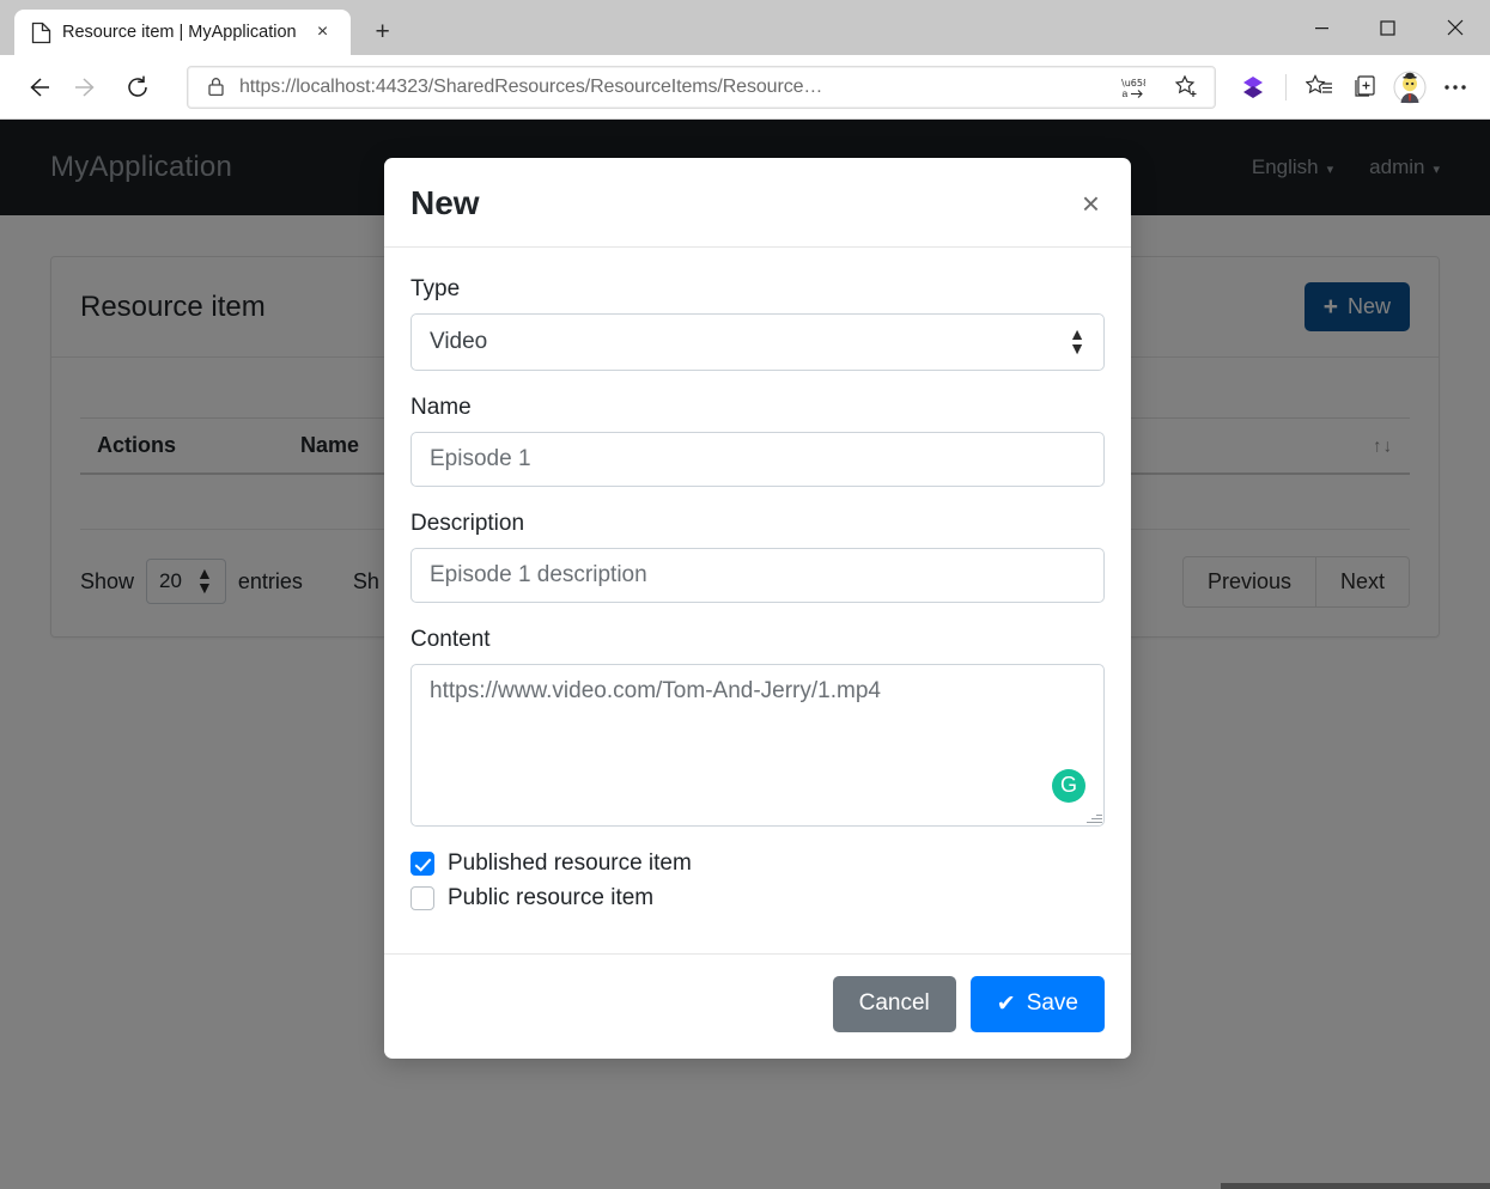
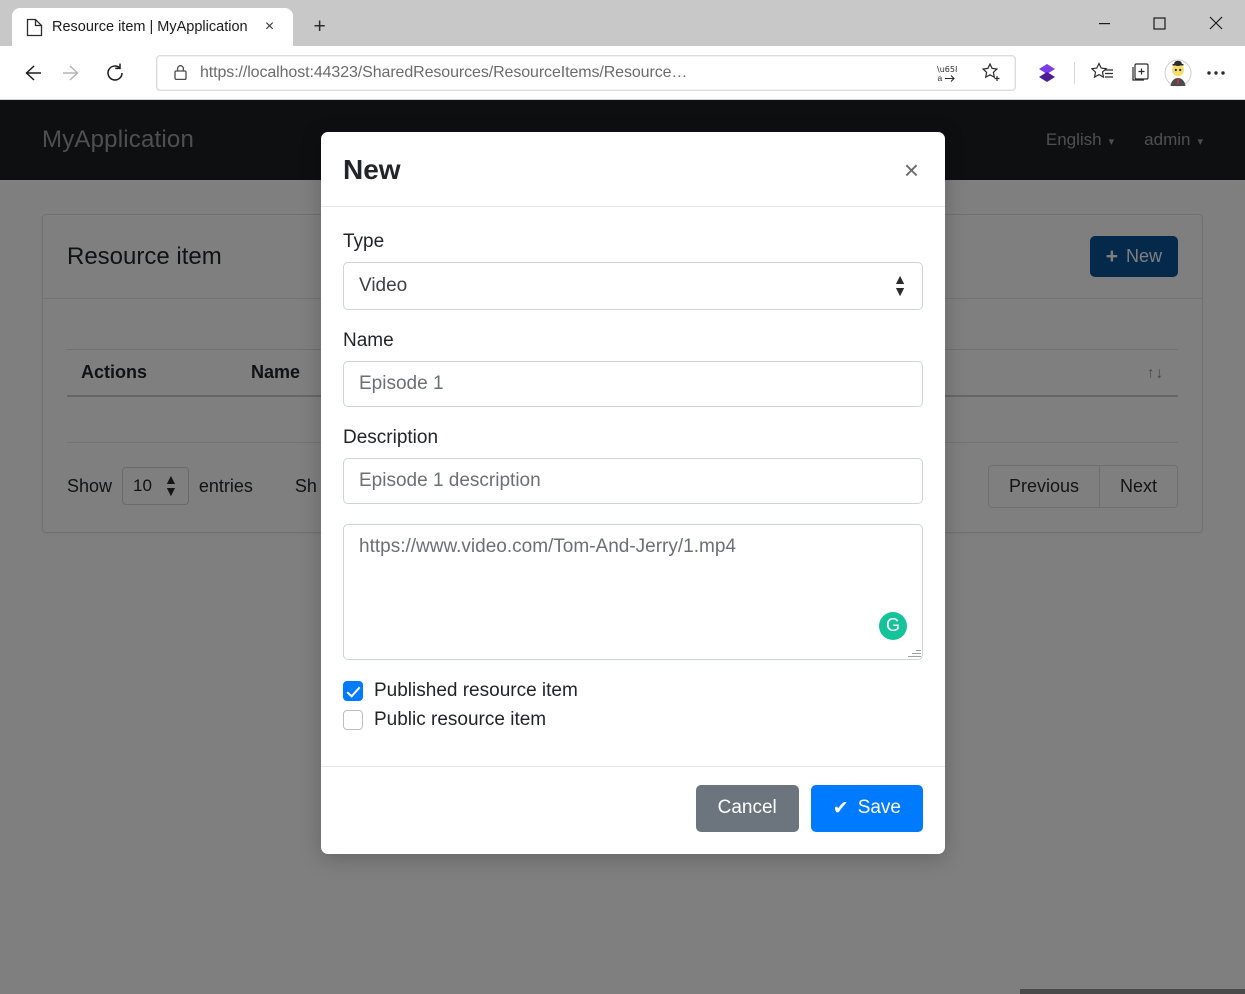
  Resource item | MyApplication
  ×
  +
  https://localhost:44323/SharedResources/ResourceItems/Resource…
  a
  MyApplication
  English ▾
  admin ▾
  Resource item
  +
  New
  Show
- 20
+ 10
  ▲
  ▼
  entries
  Sh
  Previous
  Next
  New
  ×
  Type
  Video
  ▲
  ▼
  Name
  Episode 1
  Description
  Episode 1 description
- Content
  https://www.video.com/Tom-And-Jerry/1.mp4
  G
  Published resource item
  Public resource item
  Cancel
  ✔
  Save
